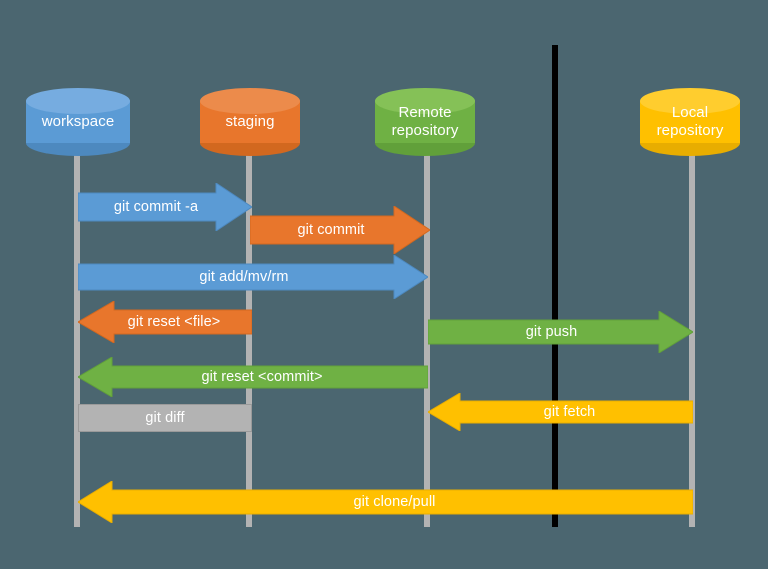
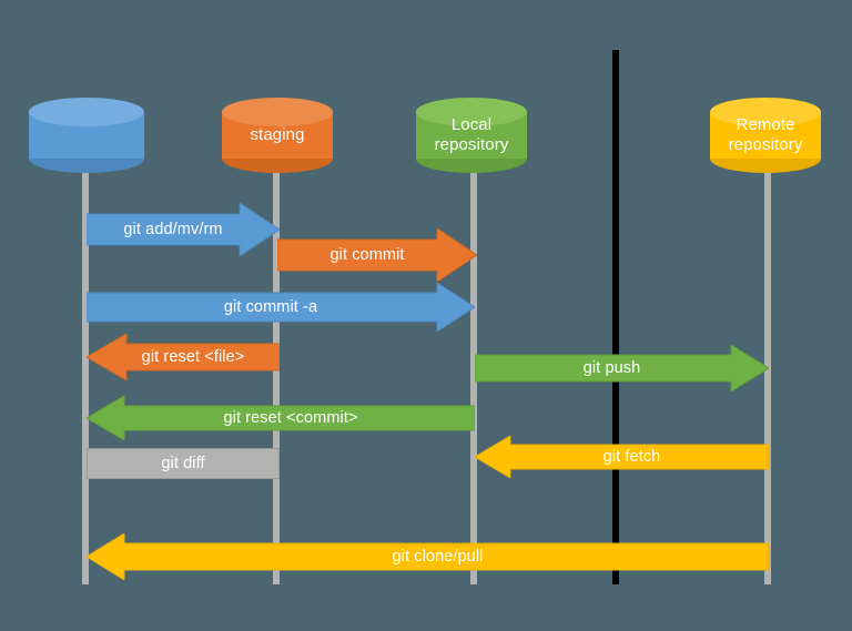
- workspace
  staging
- Remote
+ Local
  repository
- Local
+ Remote
  repository
- git commit -a
+ git add/mv/rm
  git commit
- git add/mv/rm
+ git commit -a
  git reset <file>
  git push
  git reset <commit>
  git fetch
  git diff
  git clone/pull
